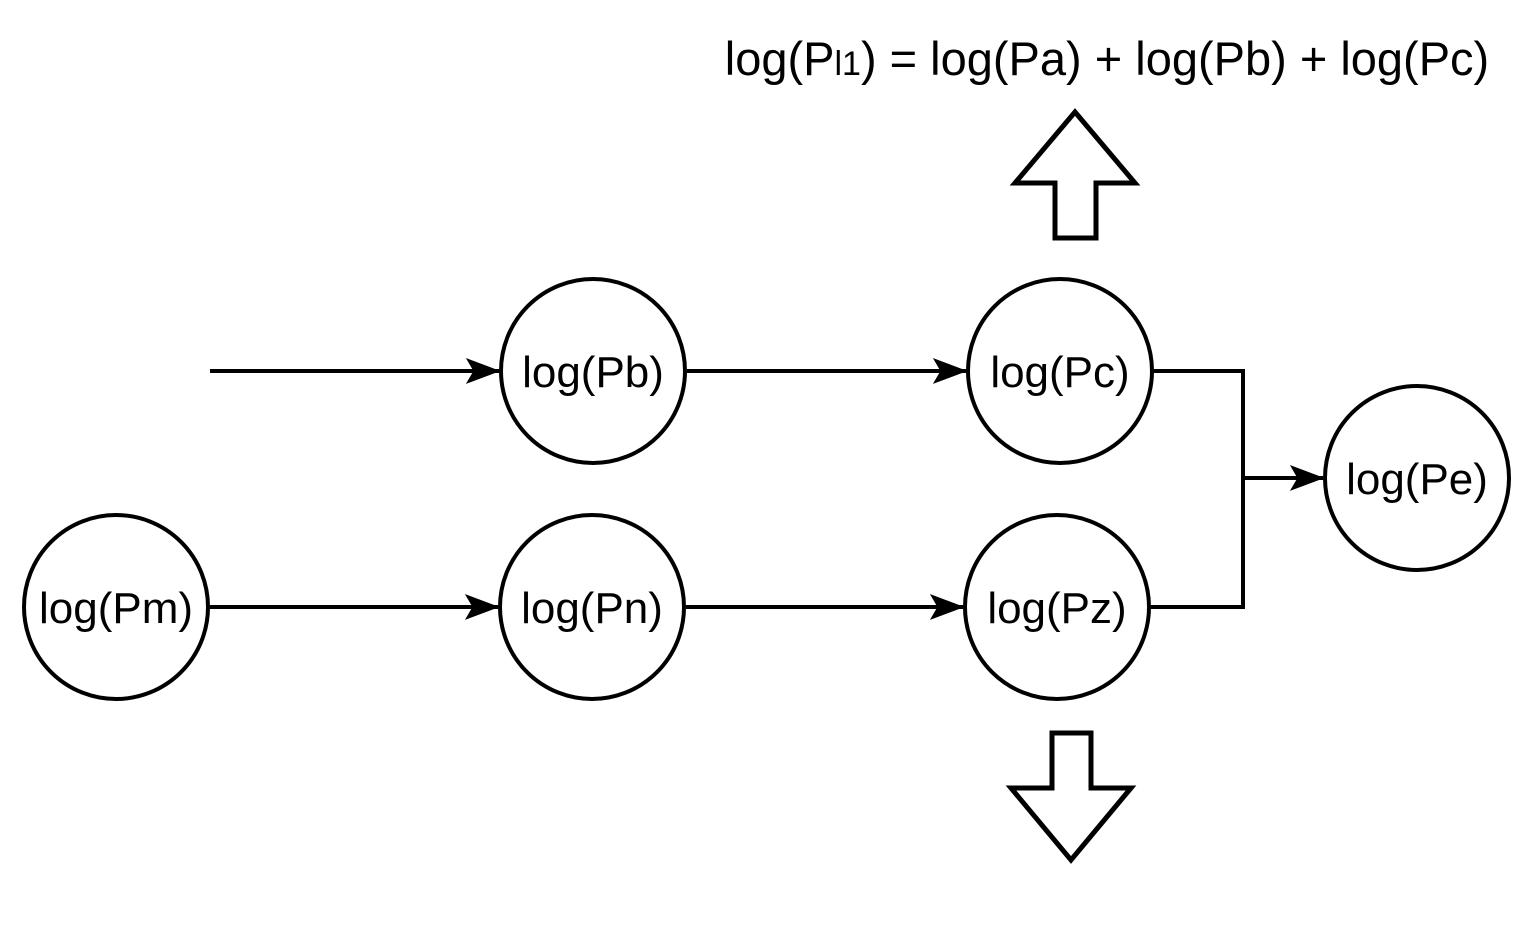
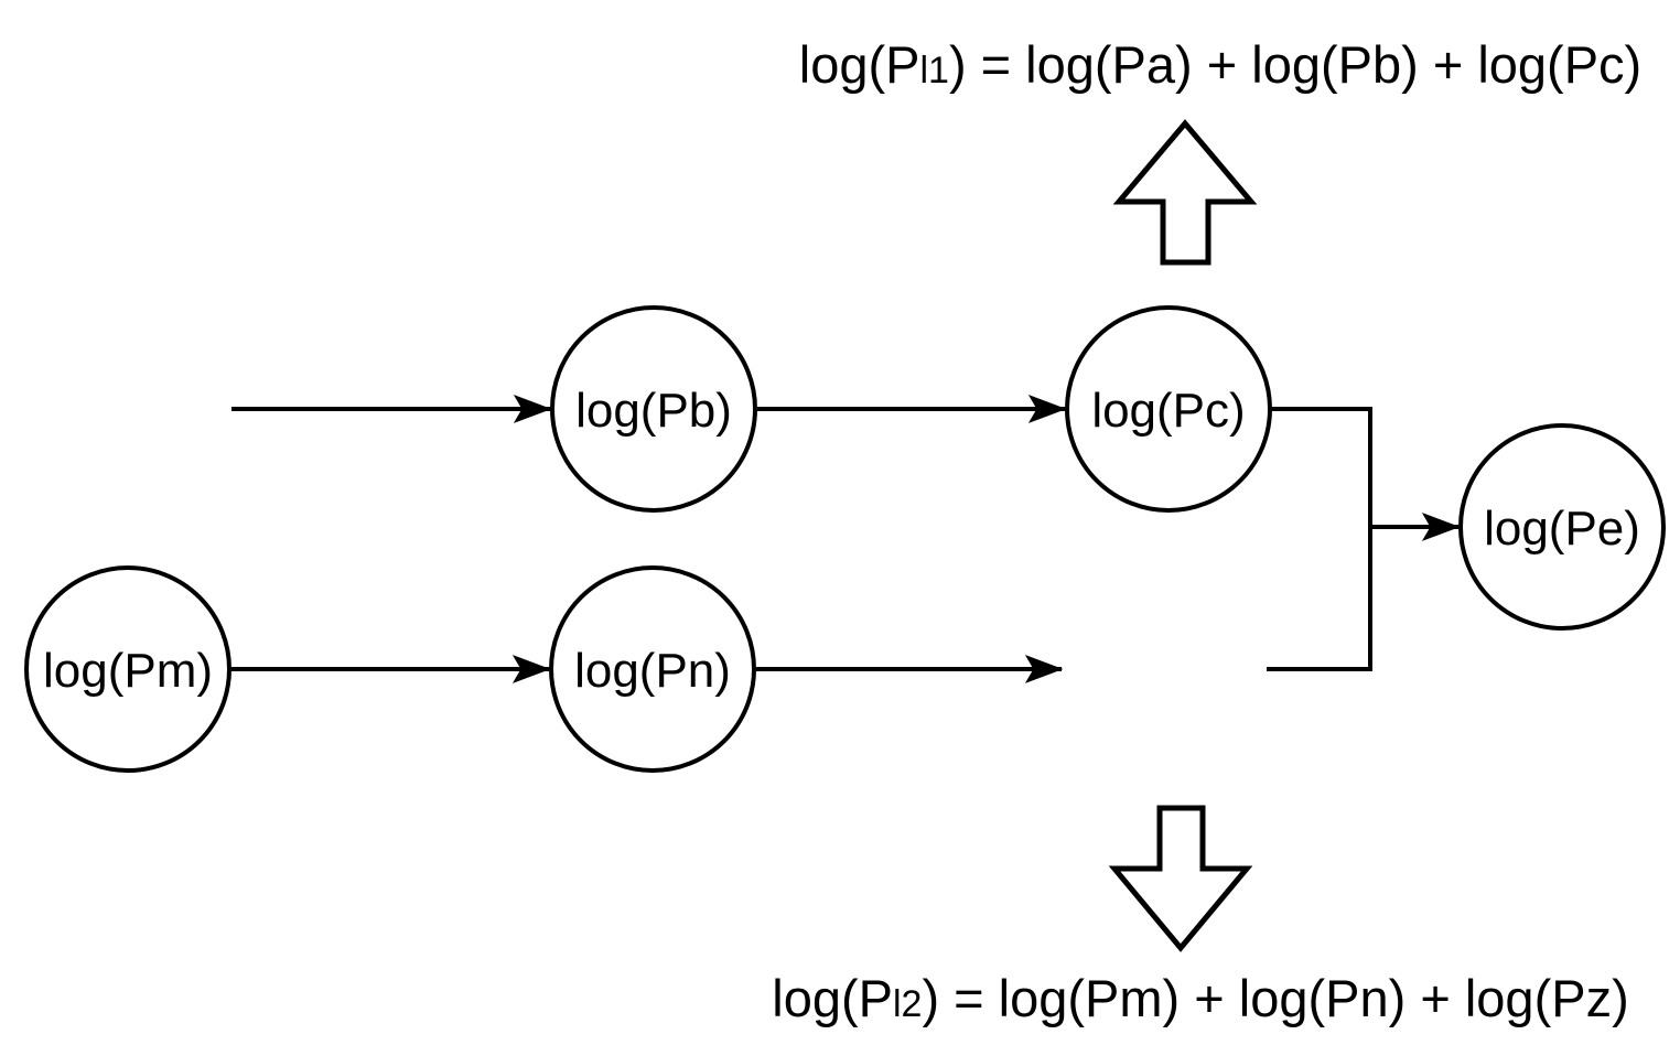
  log(Pl1) = log(Pa) + log(Pb) + log(Pc)
+ log(Pl2) = log(Pm) + log(Pn) + log(Pz)
  log(Pb)
  log(Pc)
  log(Pm)
  log(Pn)
- log(Pz)
  log(Pe)
